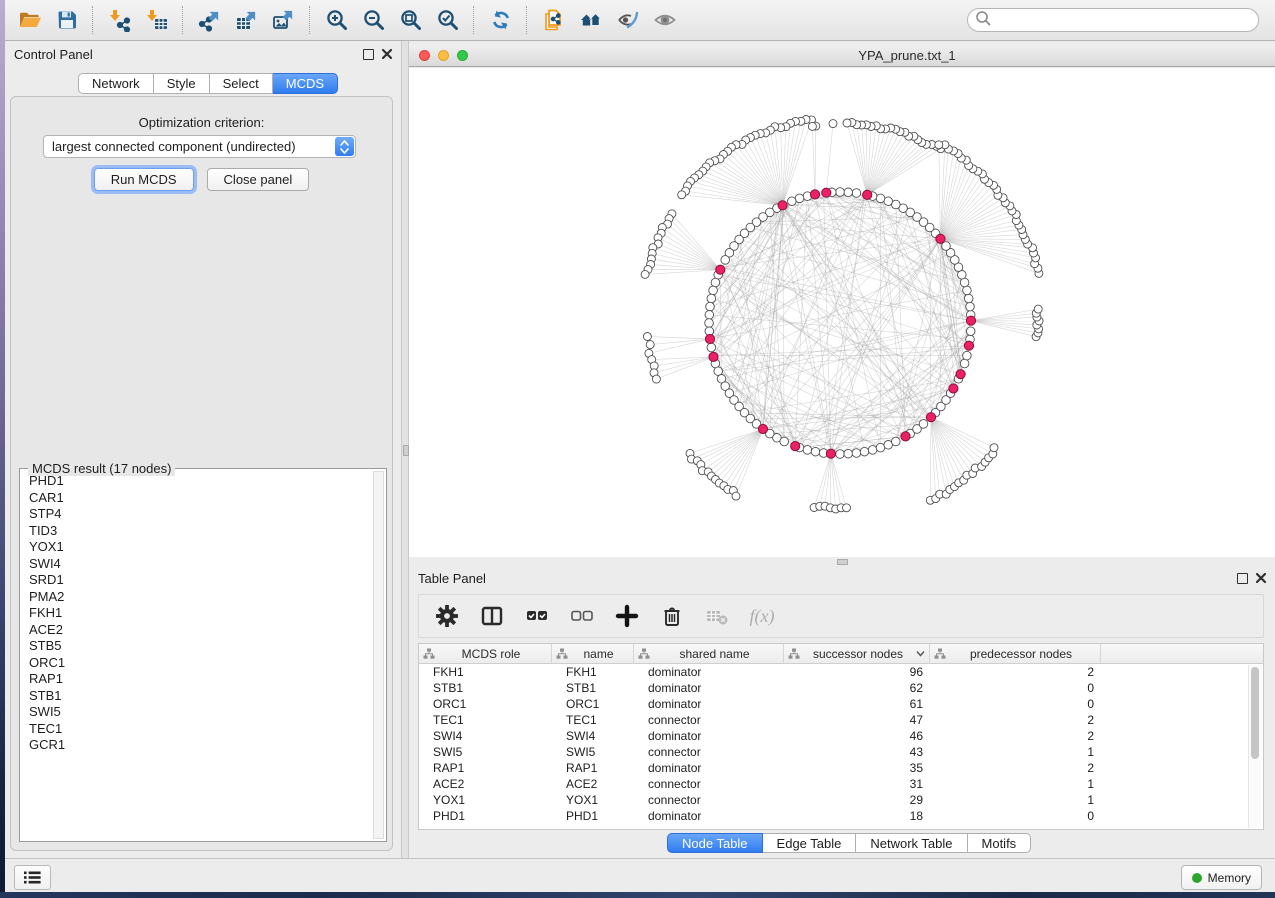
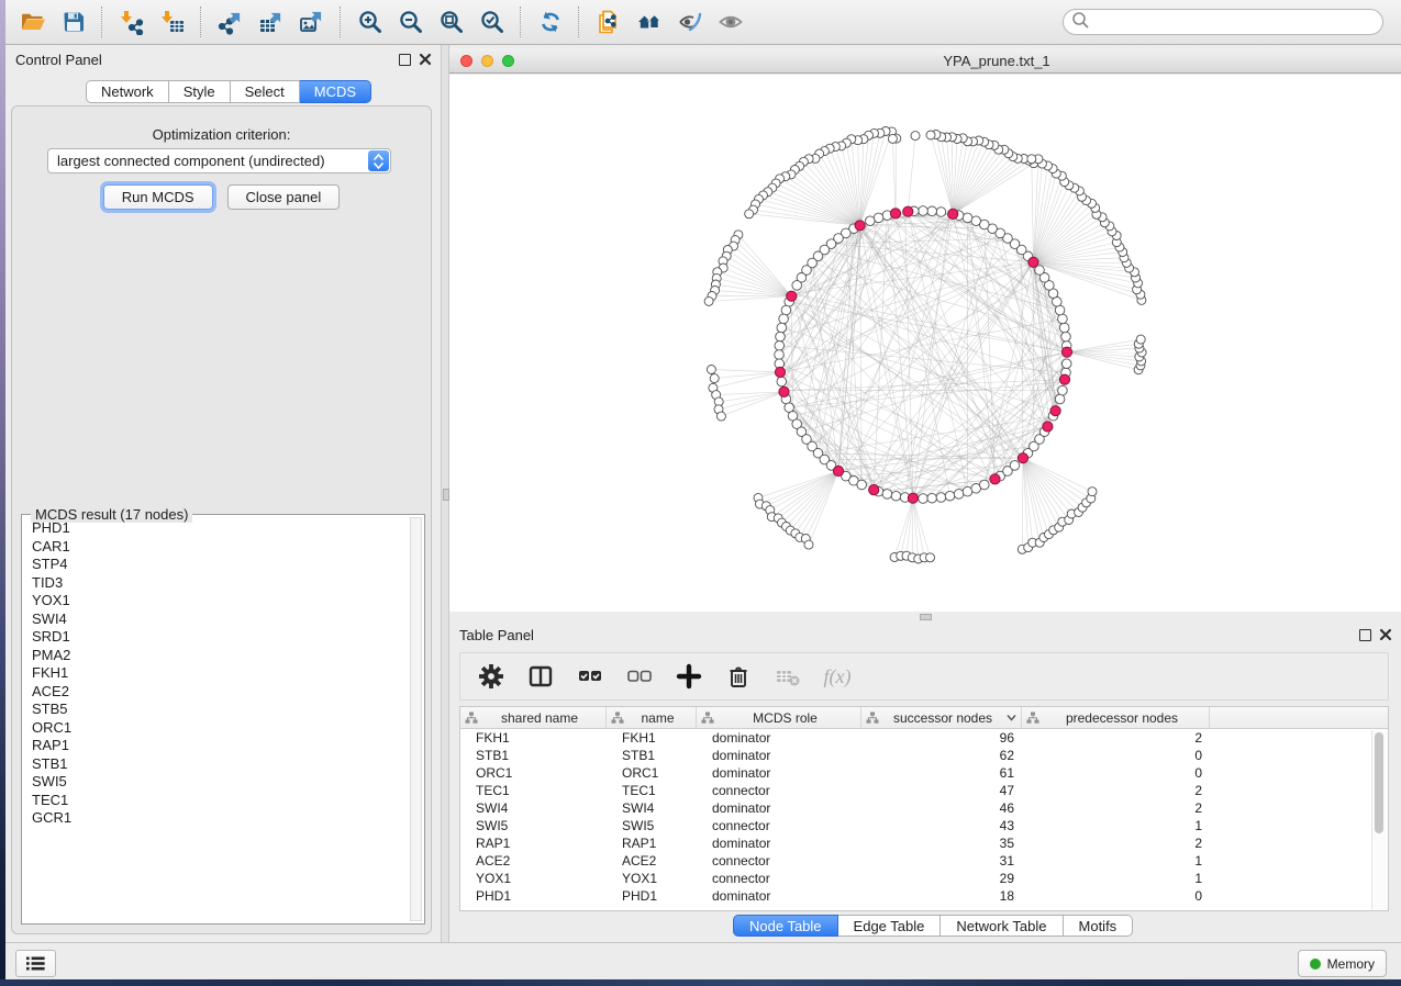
  Control Panel
  Network
  Style
  Select
  MCDS
  Optimization criterion:
  largest connected component (undirected)
  Run MCDS
  Close panel
  MCDS result (17 nodes)
  PHD1
  CAR1
  STP4
  TID3
  YOX1
  SWI4
  SRD1
  PMA2
  FKH1
  ACE2
  STB5
  ORC1
  RAP1
  STB1
  SWI5
  TEC1
  GCR1
  YPA_prune.txt_1
  Table Panel
  f(x)
- MCDS role
+ shared name
  name
- shared name
+ MCDS role
  successor nodes
  predecessor nodes
  FKH1
  FKH1
  dominator
  96
  2
  STB1
  STB1
  dominator
  62
  0
  ORC1
  ORC1
  dominator
  61
  0
  TEC1
  TEC1
  connector
  47
  2
  SWI4
  SWI4
  dominator
  46
  2
  SWI5
  SWI5
  connector
  43
  1
  RAP1
  RAP1
  dominator
  35
  2
  ACE2
  ACE2
  connector
  31
  1
  YOX1
  YOX1
  connector
  29
  1
  PHD1
  PHD1
  dominator
  18
  0
  Node Table
  Edge Table
  Network Table
  Motifs
  Memory
